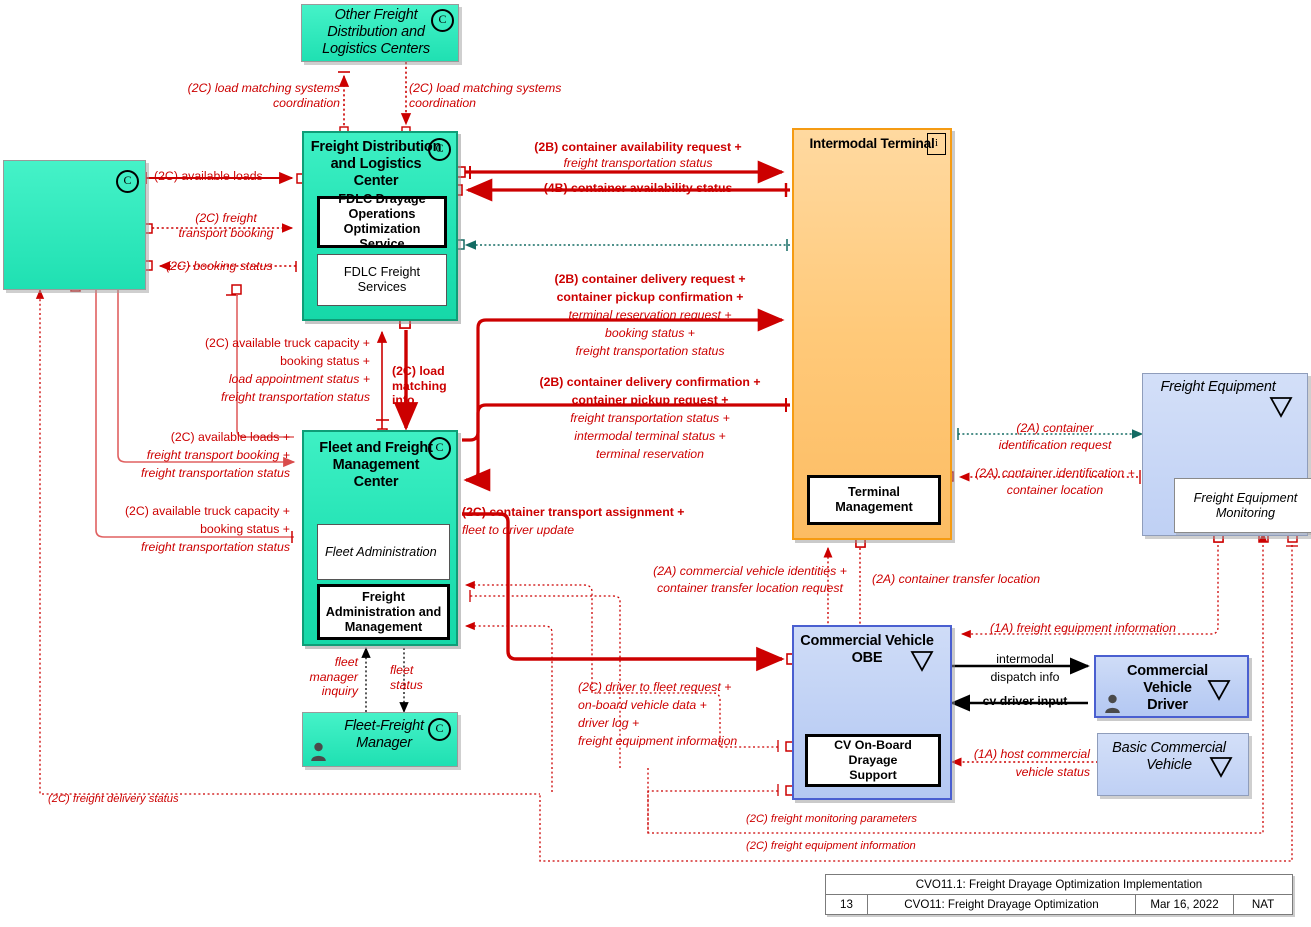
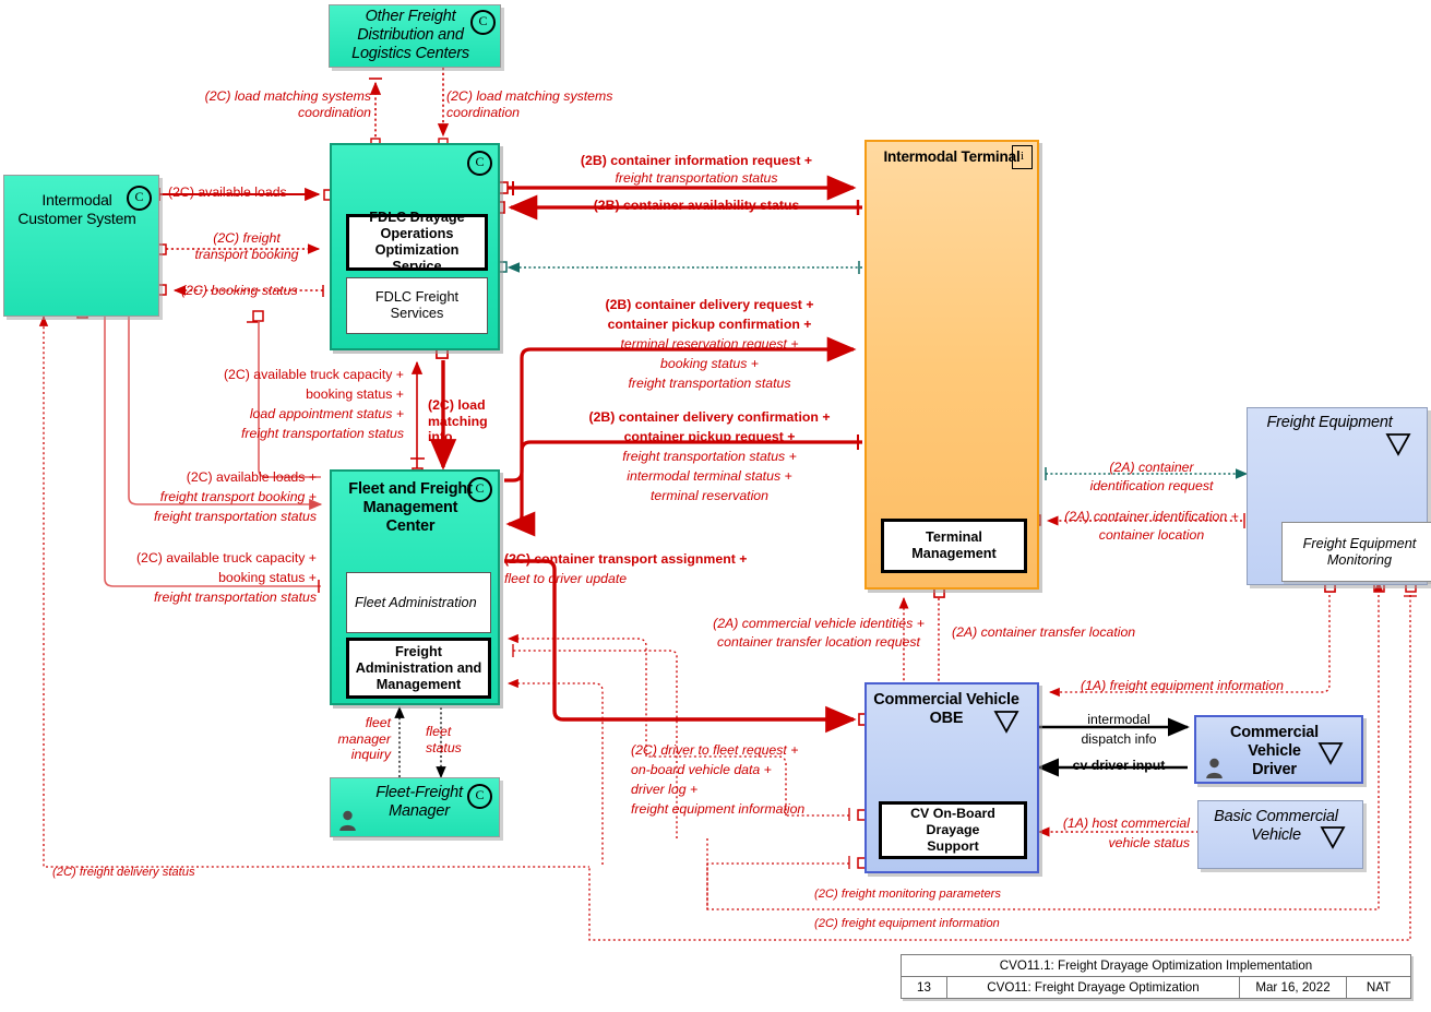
  Other Freight
  Distribution and
  Logistics Centers
  C
+ Intermodal
+ Customer System
  C
- Freight Distribution
- and Logistics Center
  C
  FDLC Drayage
  Operations
  Optimization Service
  FDLC Freight Services
  Intermodal Terminal
  i
  Terminal
  Management
  Fleet and Freight
  Management
  Center
  C
  Fleet Administration
  Freight
  Administration and
  Management
  Fleet-Freight
  Manager
  C
  Freight Equipment
  Freight Equipment
  Monitoring
  Commercial Vehicle
  OBE
  CV On-Board Drayage
  Support
  Commercial Vehicle
  Driver
  Basic Commercial
  Vehicle
  (2C) load matching systems
  coordination
  (2C) load matching systems
  coordination
  (2C) available loads
  (2C) freight
  transport booking
  (2C) booking status
- (2B) container availability request +
+ (2B) container information request +
  freight transportation status
- (4B) container availability status
+ (2B) container availability status
  (2B) container delivery request +
  container pickup confirmation +
  terminal reservation request +
  booking status +
  freight transportation status
  (2B) container delivery confirmation +
  container pickup request +
  freight transportation status +
  intermodal terminal status +
  terminal reservation
  (2C) available truck capacity +
  booking status +
  load appointment status +
  freight transportation status
  (2C) load
  matching
  info
  (2C) available loads +
  freight transport booking +
  freight transportation status
  (2C) available truck capacity +
  booking status +
  freight transportation status
  (2C) container transport assignment +
  fleet to driver update
  (2A) commercial vehicle identities +
  container transfer location request
  (2A) container transfer location
  (2A) container
  identification request
  (2A) container identification +
  container location
  (1A) freight equipment information
  intermodal
  dispatch info
  cv driver input
  (1A) host commercial
  vehicle status
  (2C) driver to fleet request +
  on-board vehicle data +
  driver log +
  freight equipment information
  fleet
  manager
  inquiry
  fleet
  status
  (2C) freight delivery status
  (2C) freight monitoring parameters
  (2C) freight equipment information
  CVO11.1: Freight Drayage Optimization Implementation
  13
  CVO11: Freight Drayage Optimization
  Mar 16, 2022
  NAT
